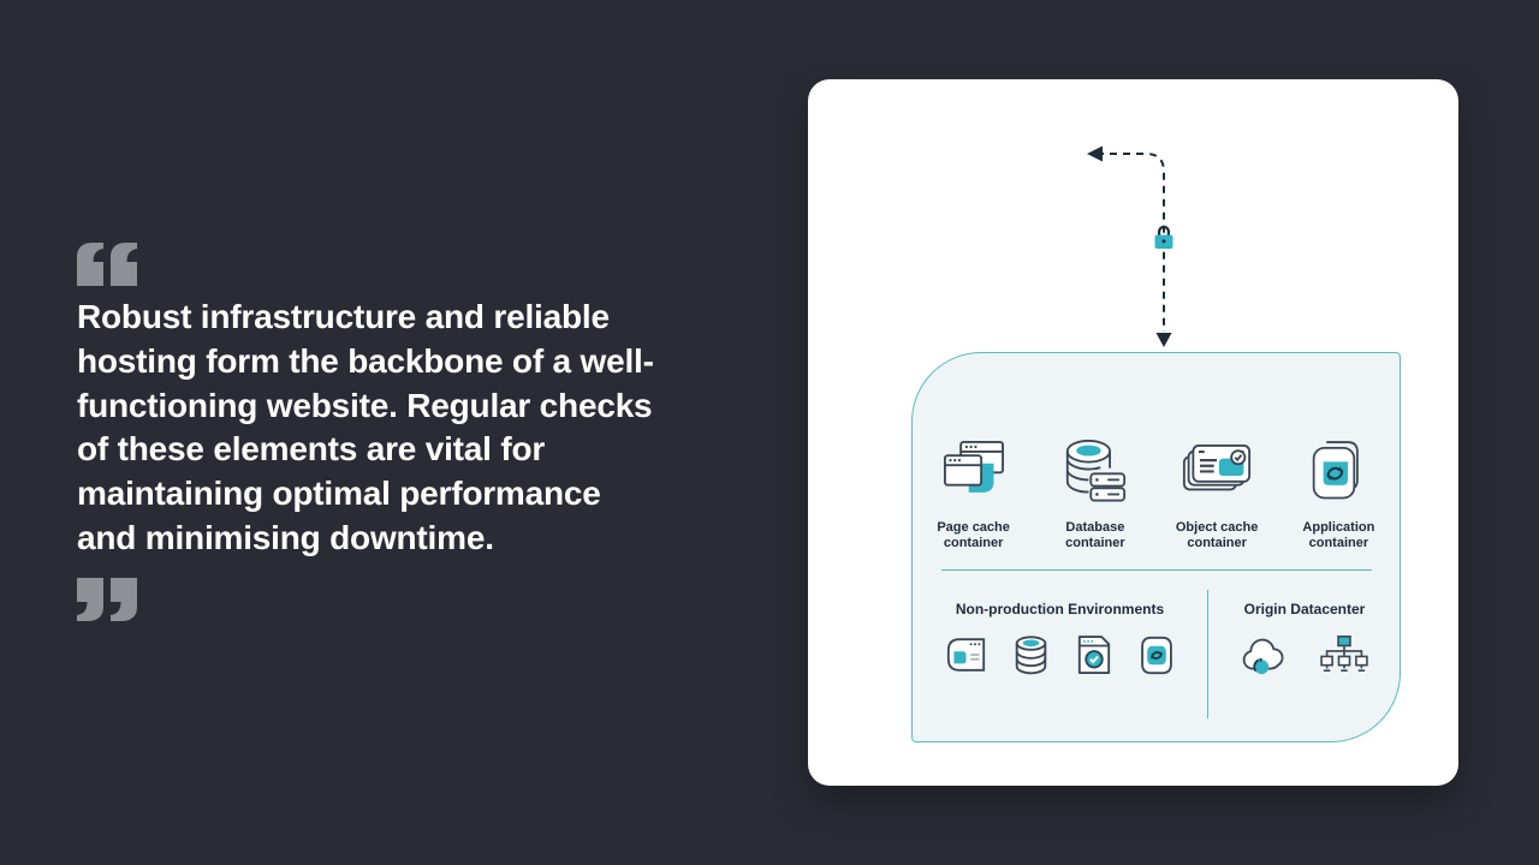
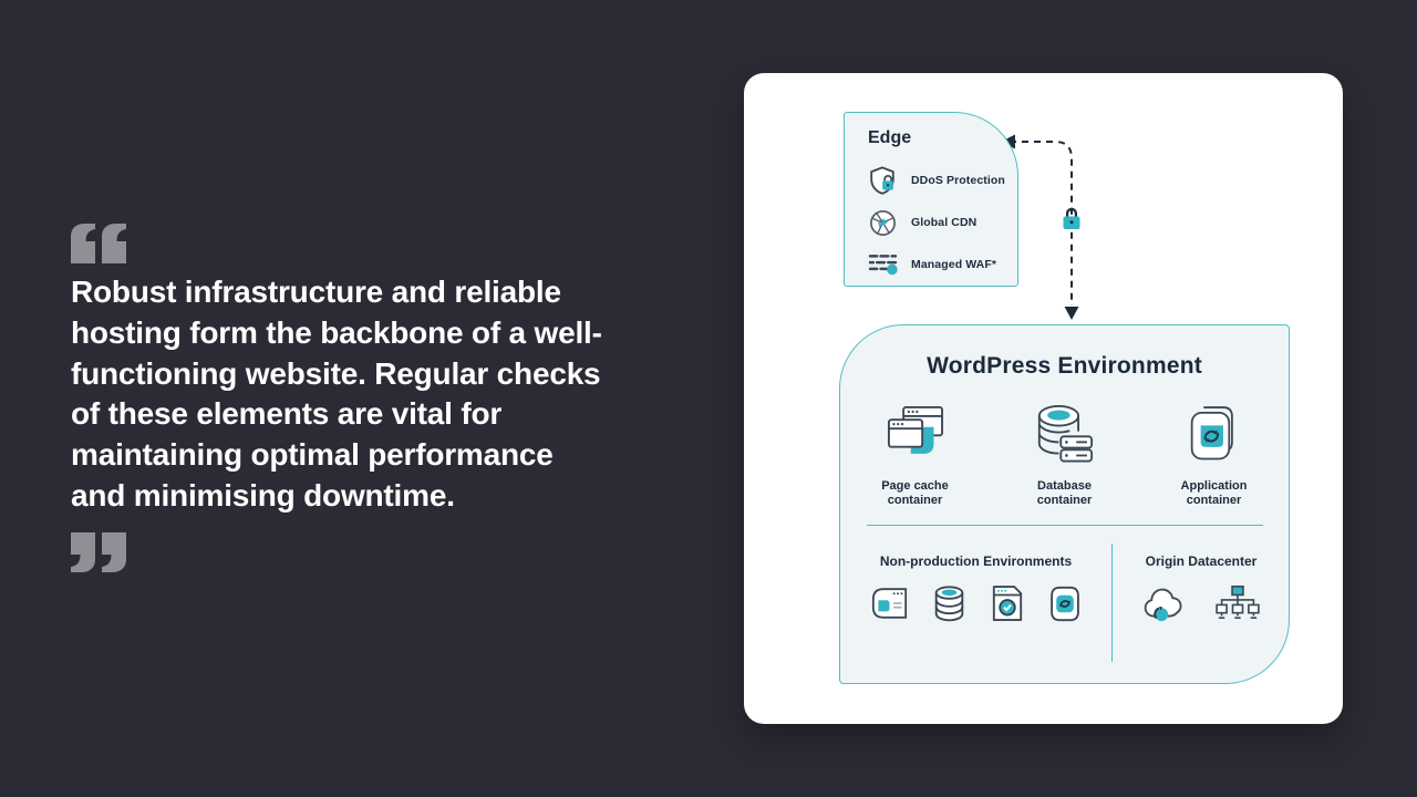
  Robust infrastructure and reliable
  hosting form the backbone of a well-
  functioning website. Regular checks
  of these elements are vital for
  maintaining optimal performance
  and minimising downtime.
+ Edge
+ DDoS Protection
+ Global CDN
+ Managed WAF*
+ WordPress Environment
  Page cache container
  Database container
- Object cache container
  Application container
  Non-production Environments
  Origin Datacenter
